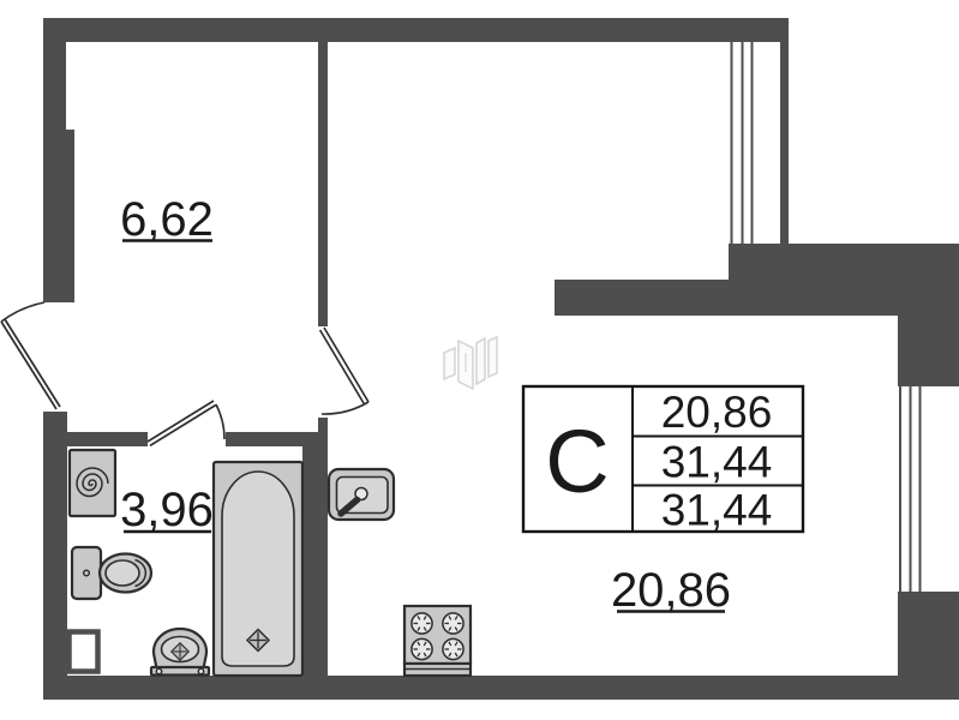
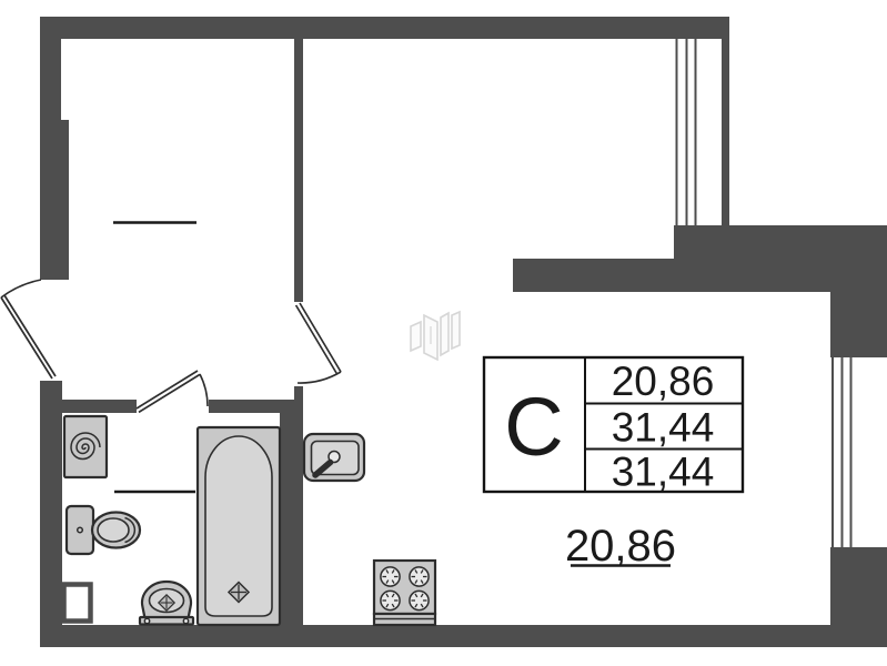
- 6,62
- 3,96
  20,86
  С
  20,86
  31,44
  31,44
